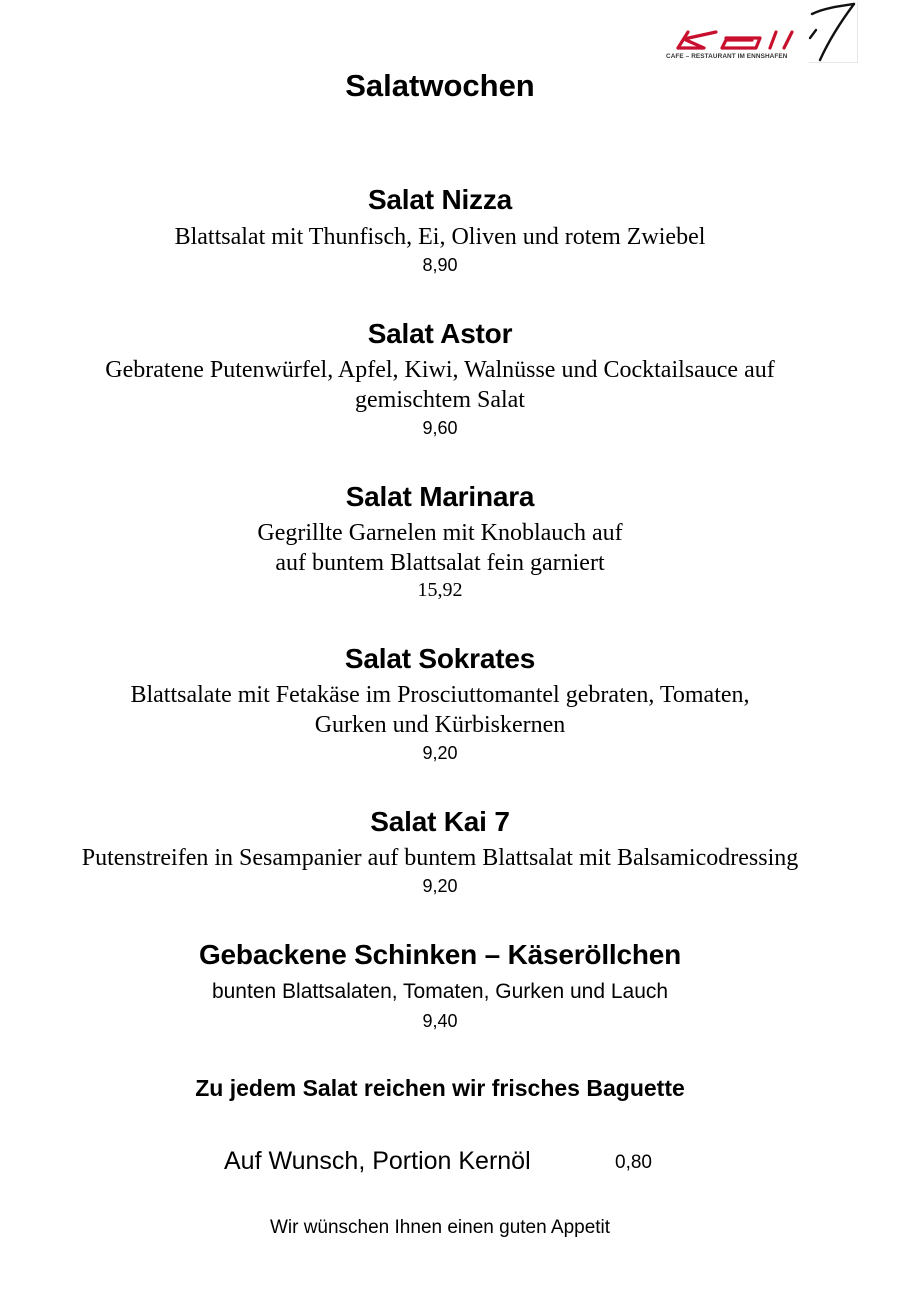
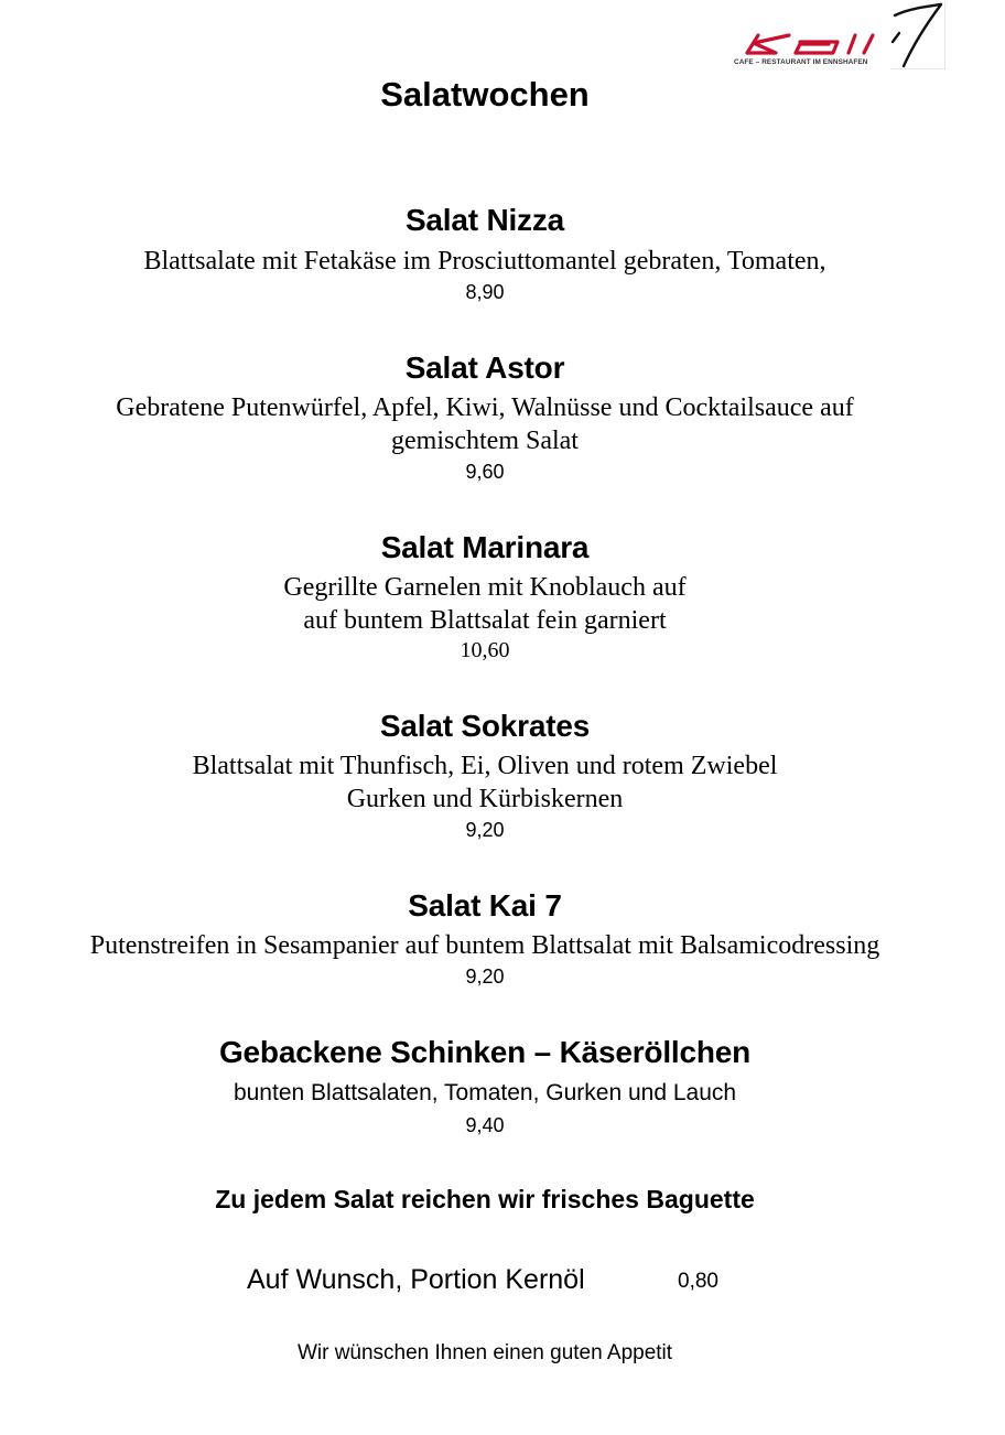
  Salatwochen
  Salat Nizza
- Blattsalat mit Thunfisch, Ei, Oliven und rotem Zwiebel
+ Blattsalate mit Fetakäse im Prosciuttomantel gebraten, Tomaten,
  8,90
  Salat Astor
  Gebratene Putenwürfel, Apfel, Kiwi, Walnüsse und Cocktailsauce auf
  gemischtem Salat
  9,60
  Salat Marinara
  Gegrillte Garnelen mit Knoblauch auf
  auf buntem Blattsalat fein garniert
- 15,92
+ 10,60
  Salat Sokrates
- Blattsalate mit Fetakäse im Prosciuttomantel gebraten, Tomaten,
+ Blattsalat mit Thunfisch, Ei, Oliven und rotem Zwiebel
  Gurken und Kürbiskernen
  9,20
  Salat Kai 7
  Putenstreifen in Sesampanier auf buntem Blattsalat mit Balsamicodressing
  9,20
  Gebackene Schinken – Käseröllchen
  bunten Blattsalaten, Tomaten, Gurken und Lauch
  9,40
  Zu jedem Salat reichen wir frisches Baguette
  Auf Wunsch, Portion Kernöl
  0,80
  Wir wünschen Ihnen einen guten Appetit
